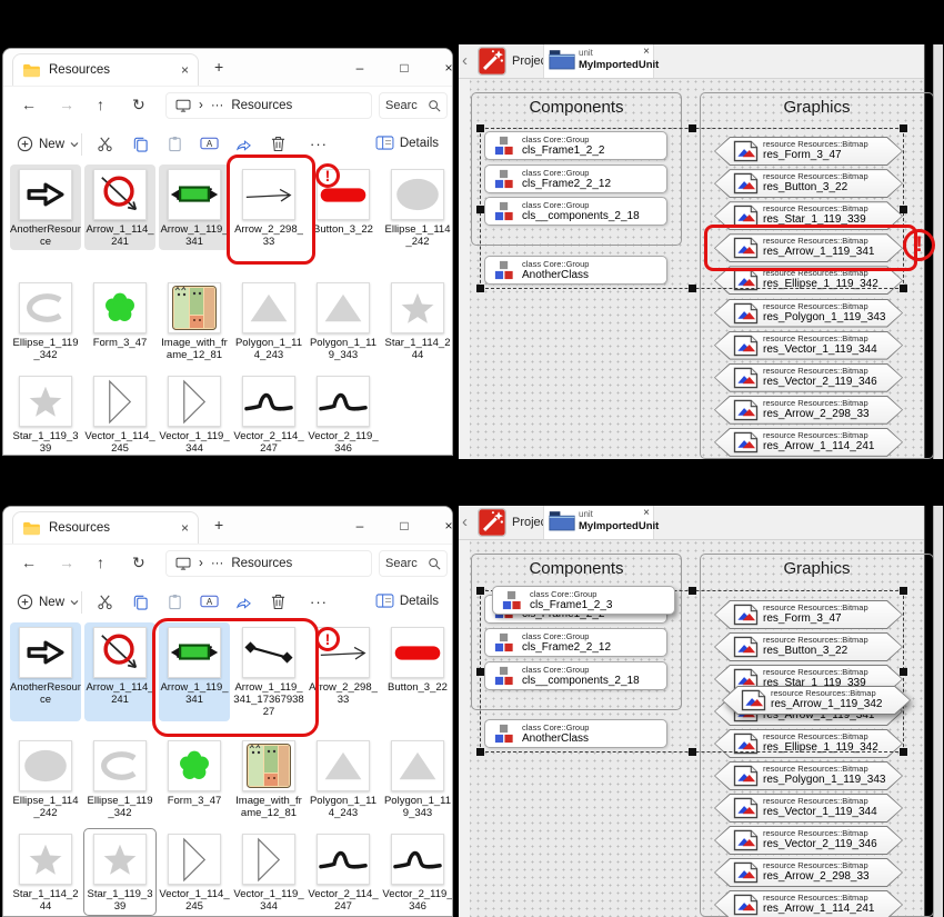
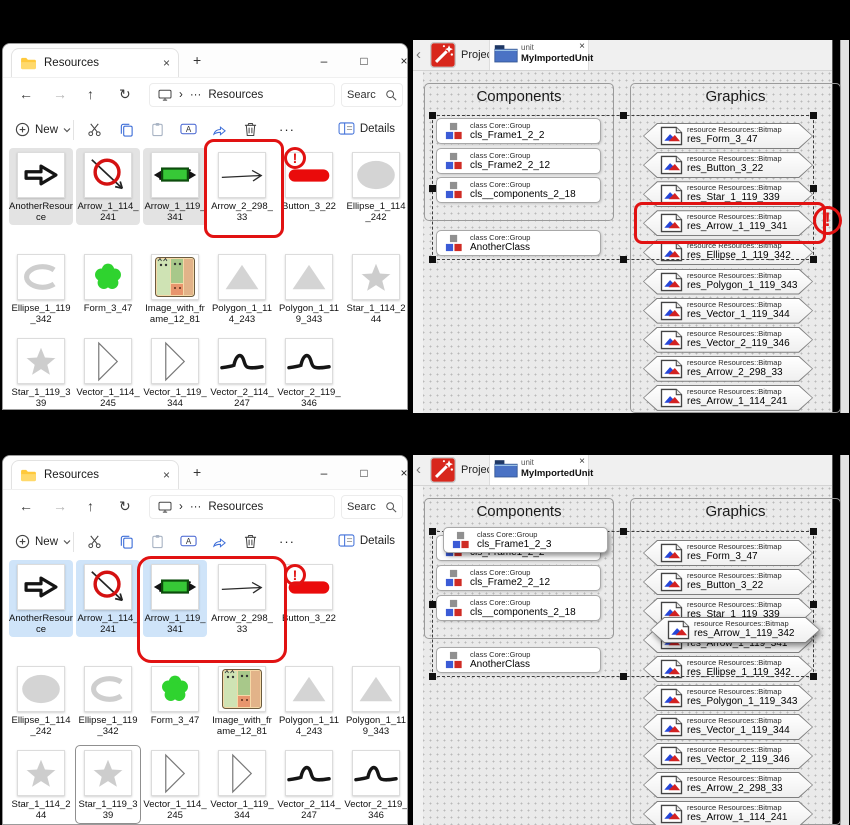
  Resources
  ×
  +
  –
  □
  ×
  ←
  →
  ↑
  ↻
  ›
  ···
  Resources
  Searc
  New
  A
  ···
  Details
  AnotherResource
  Arrow_1_114_241
  Arrow_1_119_341
  Arrow_2_298_33
  Button_3_22
  Ellipse_1_114_242
  Ellipse_1_119_342
  Form_3_47
  Image_with_frame_12_81
  Polygon_1_114_243
  Polygon_1_119_343
  Star_1_114_244
  Star_1_119_339
  Vector_1_114_245
  Vector_1_119_344
  Vector_2_114_247
  Vector_2_119_346
  Resources
  ×
  +
  –
  □
  ×
  ←
  →
  ↑
  ↻
  ›
  ···
  Resources
  Searc
  New
  A
  ···
  Details
  AnotherResource
  Arrow_1_114_241
  Arrow_1_119_341
- Arrow_1_119_341_1736793827
  Arrow_2_298_33
  Button_3_22
  Ellipse_1_114_242
  Ellipse_1_119_342
  Form_3_47
  Image_with_frame_12_81
  Polygon_1_114_243
  Polygon_1_119_343
  Star_1_114_244
  Star_1_119_339
  Vector_1_114_245
  Vector_1_119_344
  Vector_2_114_247
  Vector_2_119_346
  ‹
  Proje
  unit
  MyImportedUnit
  ×
  Components
  Graphics
  class Core::Group
  cls_Frame1_2_2
  class Core::Group
  cls_Frame2_2_12
  class Core::Group
  cls__components_2_18
  class Core::Group
  AnotherClass
  resource Resources::Bitmap
  res_Form_3_47
  resource Resources::Bitmap
  res_Button_3_22
  resource Resources::Bitmap
  res_Star_1_119_339
  resource Resources::Bitmap
  res_Arrow_1_119_341
  resource Resources::Bitmap
  res_Ellipse_1_119_342
  resource Resources::Bitmap
  res_Polygon_1_119_343
  resource Resources::Bitmap
  res_Vector_1_119_344
  resource Resources::Bitmap
  res_Vector_2_119_346
  resource Resources::Bitmap
  res_Arrow_2_298_33
  resource Resources::Bitmap
  res_Arrow_1_114_241
  ‹
  Proje
  unit
  MyImportedUnit
  ×
  Components
  Graphics
  class Core::Group
  cls_Frame2_2_12
  class Core::Group
  cls__components_2_18
  class Core::Group
  AnotherClass
  class Core::Group
  cls_Frame1_2_3
  resource Resources::Bitmap
  res_Form_3_47
  resource Resources::Bitmap
  res_Button_3_22
  resource Resources::Bitmap
  res_Star_1_119_339
  res_Arrow_1_119_341
  resource Resources::Bitmap
  res_Ellipse_1_119_342
  resource Resources::Bitmap
  res_Polygon_1_119_343
  resource Resources::Bitmap
  res_Vector_1_119_344
  resource Resources::Bitmap
  res_Vector_2_119_346
  resource Resources::Bitmap
  res_Arrow_2_298_33
  resource Resources::Bitmap
  res_Arrow_1_114_241
  resource Resources::Bitmap
  res_Arrow_1_119_342
  !
  !
  !
